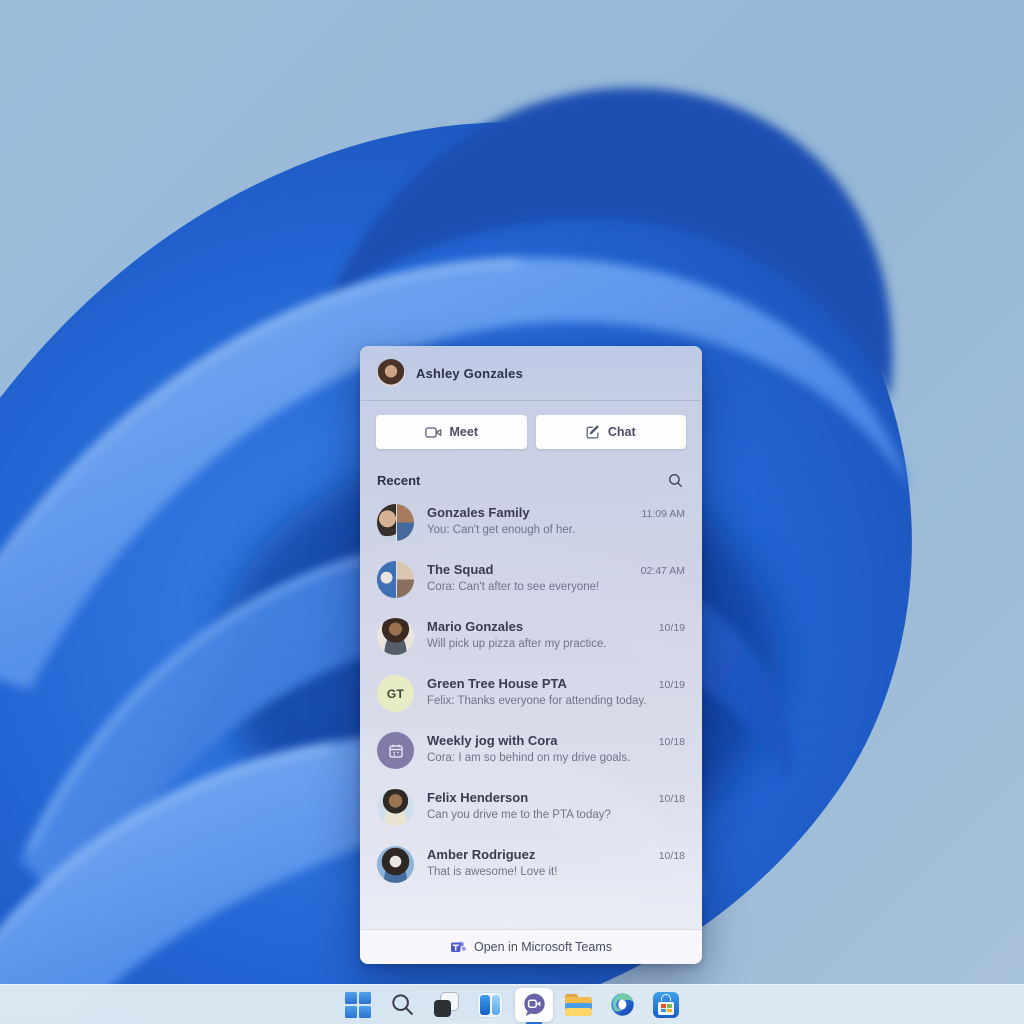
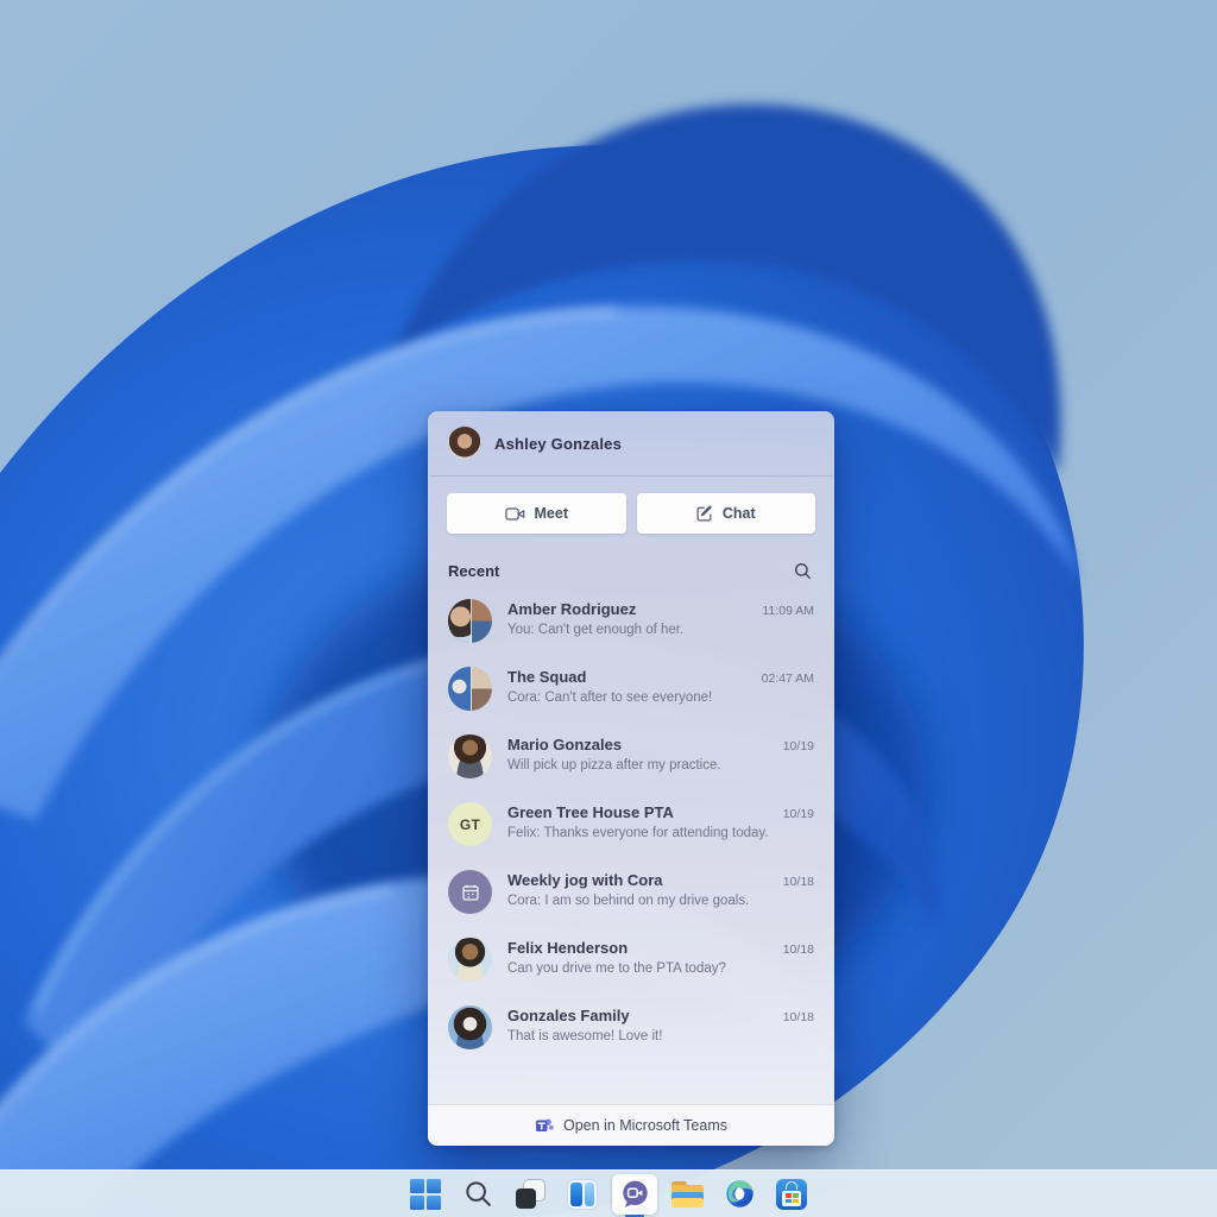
  Ashley Gonzales
  Meet
  Chat
  Recent
- Gonzales Family
+ Amber Rodriguez
  11:09 AM
  You: Can't get enough of her.
  The Squad
  02:47 AM
  Cora: Can't after to see everyone!
  Mario Gonzales
  10/19
  Will pick up pizza after my practice.
  GT
  Green Tree House PTA
  10/19
  Felix: Thanks everyone for attending today.
  Weekly jog with Cora
  10/18
  Cora: I am so behind on my drive goals.
  Felix Henderson
  10/18
  Can you drive me to the PTA today?
- Amber Rodriguez
+ Gonzales Family
  10/18
  That is awesome! Love it!
  Open in Microsoft Teams
